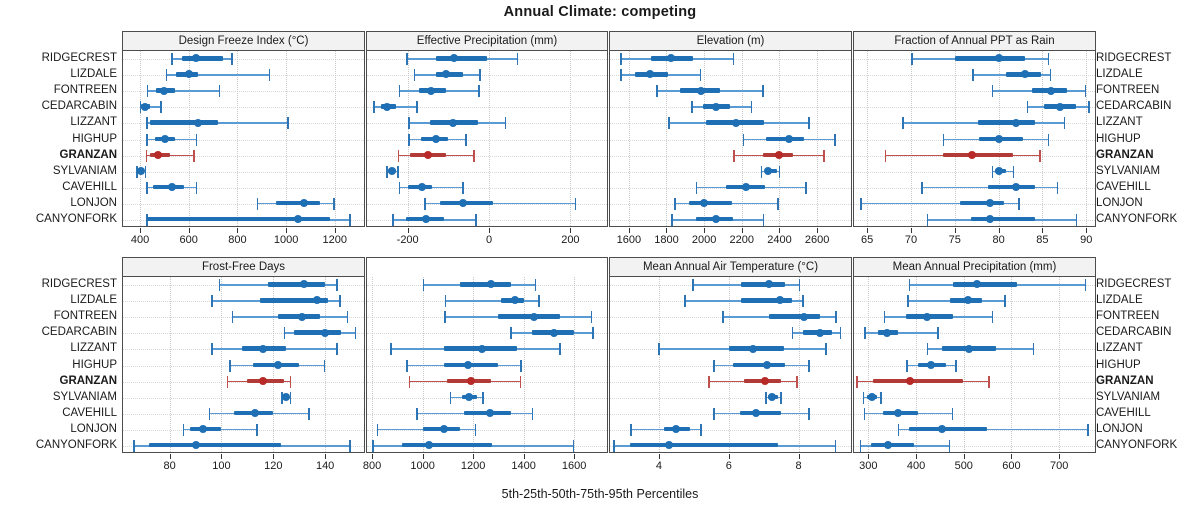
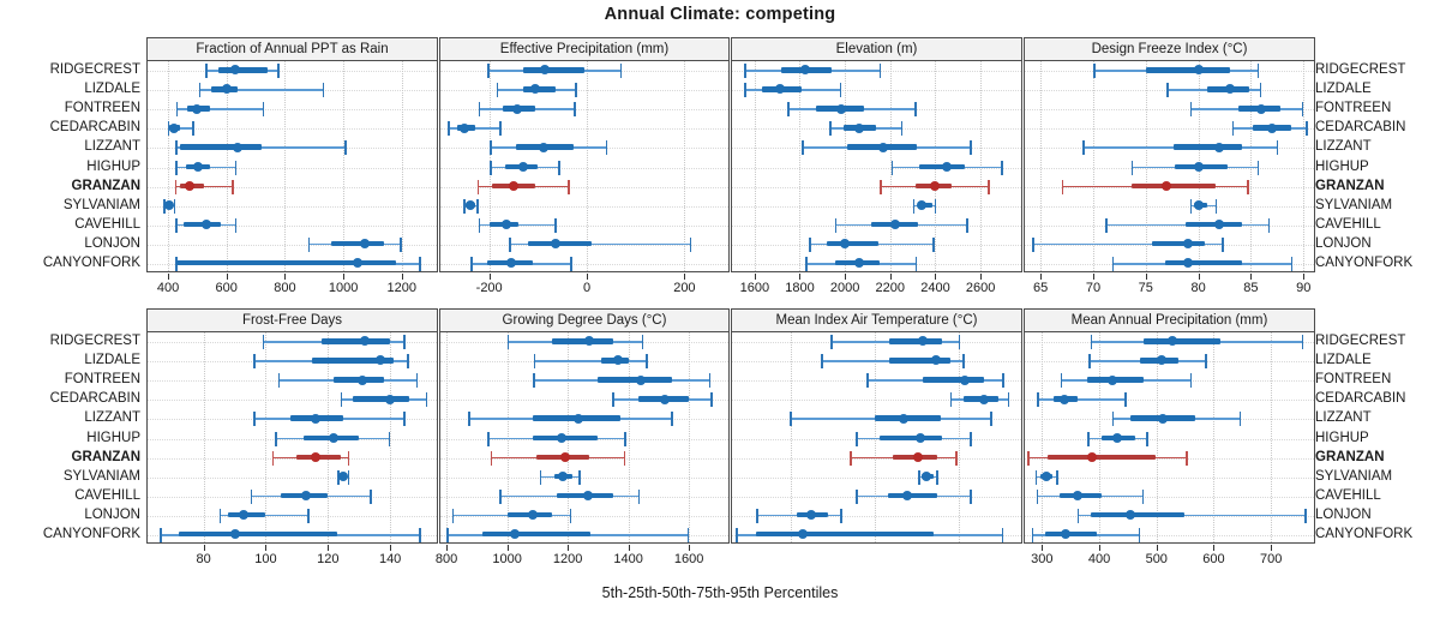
  Annual Climate: competing
  5th-25th-50th-75th-95th Percentiles
  RIDGECREST
  LIZDALE
  FONTREEN
  CEDARCABIN
  LIZZANT
  HIGHUP
  GRANZAN
  SYLVANIAM
  CAVEHILL
  LONJON
  CANYONFORK
  RIDGECREST
  LIZDALE
  FONTREEN
  CEDARCABIN
  LIZZANT
  HIGHUP
  GRANZAN
  SYLVANIAM
  CAVEHILL
  LONJON
  CANYONFORK
  RIDGECREST
  LIZDALE
  FONTREEN
  CEDARCABIN
  LIZZANT
  HIGHUP
  GRANZAN
  SYLVANIAM
  CAVEHILL
  LONJON
  CANYONFORK
  RIDGECREST
  LIZDALE
  FONTREEN
  CEDARCABIN
  LIZZANT
  HIGHUP
  GRANZAN
  SYLVANIAM
  CAVEHILL
  LONJON
  CANYONFORK
- Design Freeze Index (°C)
+ Fraction of Annual PPT as Rain
  Effective Precipitation (mm)
  Elevation (m)
- Fraction of Annual PPT as Rain
+ Design Freeze Index (°C)
  Frost-Free Days
+ Growing Degree Days (°C)
- Mean Annual Air Temperature (°C)
+ Mean Index Air Temperature (°C)
  Mean Annual Precipitation (mm)
  400
  600
  800
  1000
  1200
  -200
  0
  200
  1600
  1800
  2000
  2200
  2400
  2600
  65
  70
  75
  80
  85
  90
  80
  100
  120
  140
  800
  1000
  1200
  1400
  1600
- 4
- 6
- 8
  300
  400
  500
  600
  700
